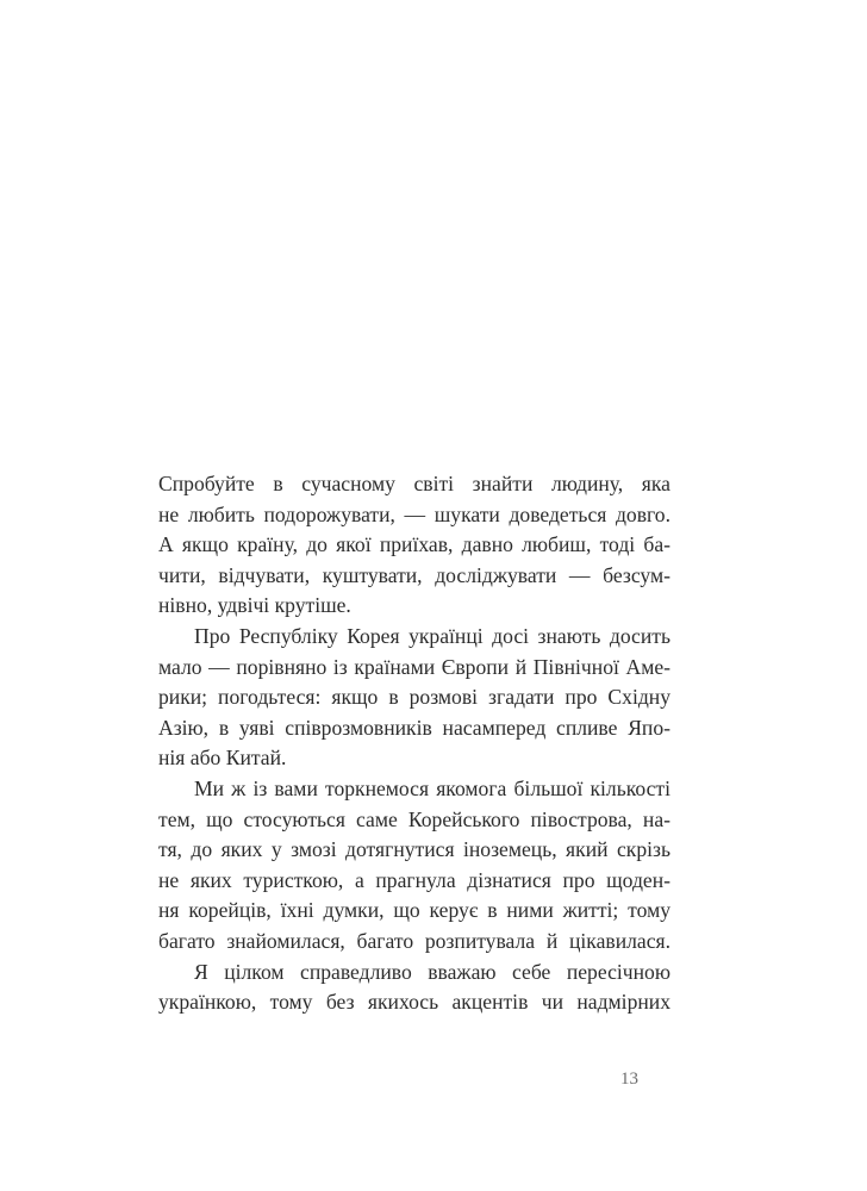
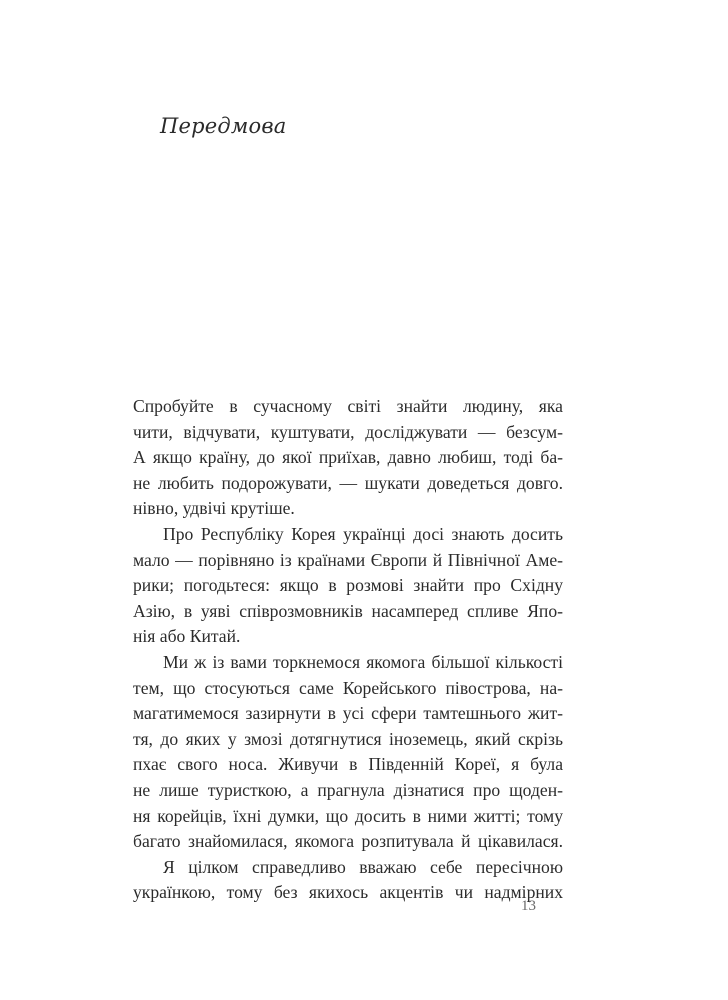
+ Передмова
  Спробуйте в сучасному світі знайти людину, яка
- не любить подорожувати, — шукати доведеться довго.
+ чити, відчувати, куштувати, досліджувати — безсум-
  А якщо країну, до якої приїхав, давно любиш, тоді ба-
- чити, відчувати, куштувати, досліджувати — безсум-
+ не любить подорожувати, — шукати доведеться довго.
  нівно, удвічі крутіше.
  Про Республіку Корея українці досі знають досить
  мало — порівняно із країнами Європи й Північної Аме-
- рики; погодьтеся: якщо в розмові згадати про Східну
+ рики; погодьтеся: якщо в розмові знайти про Східну
  Азію, в уяві співрозмовників насамперед спливе Япо-
  нія або Китай.
  Ми ж із вами торкнемося якомога більшої кількості
  тем, що стосуються саме Корейського півострова, на-
+ магатимемося зазирнути в усі сфери тамтешнього жит-
  тя, до яких у змозі дотягнутися іноземець, який скрізь
+ пхає свого носа. Живучи в Південній Кореї, я була
- не яких туристкою, а прагнула дізнатися про щоден-
+ не лише туристкою, а прагнула дізнатися про щоден-
- ня корейців, їхні думки, що керує в ними житті; тому
+ ня корейців, їхні думки, що досить в ними житті; тому
- багато знайомилася, багато розпитувала й цікавилася.
+ багато знайомилася, якомога розпитувала й цікавилася.
  Я цілком справедливо вважаю себе пересічною
  українкою, тому без якихось акцентів чи надмірних
  13
